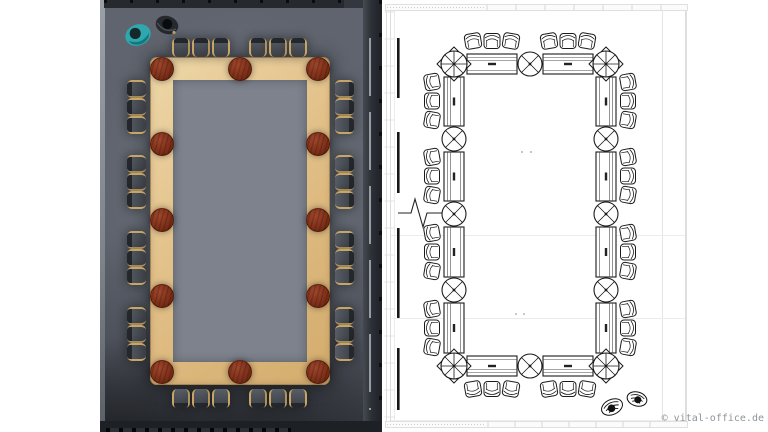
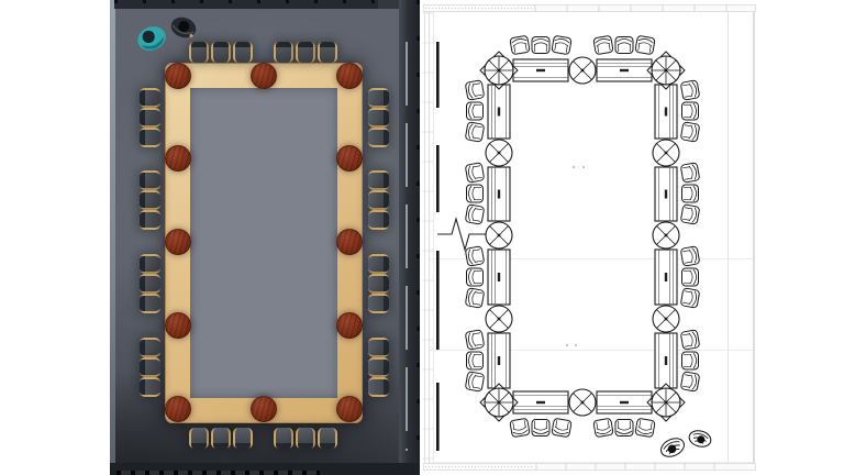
- © vital-office.de
